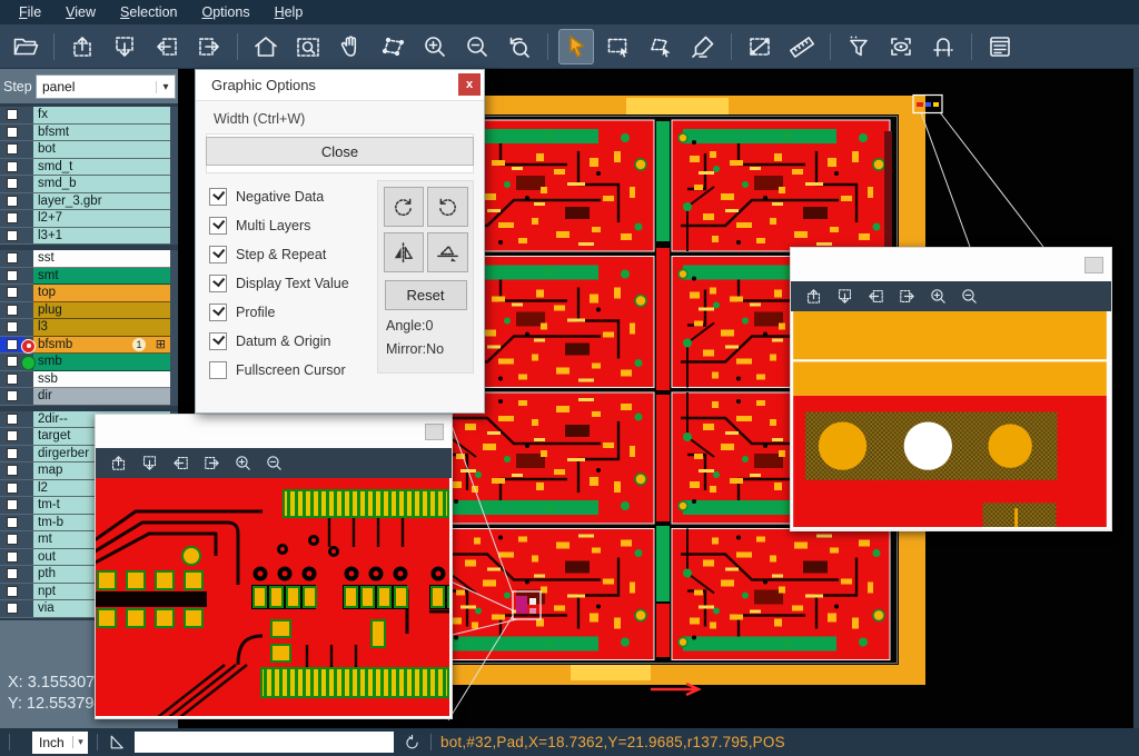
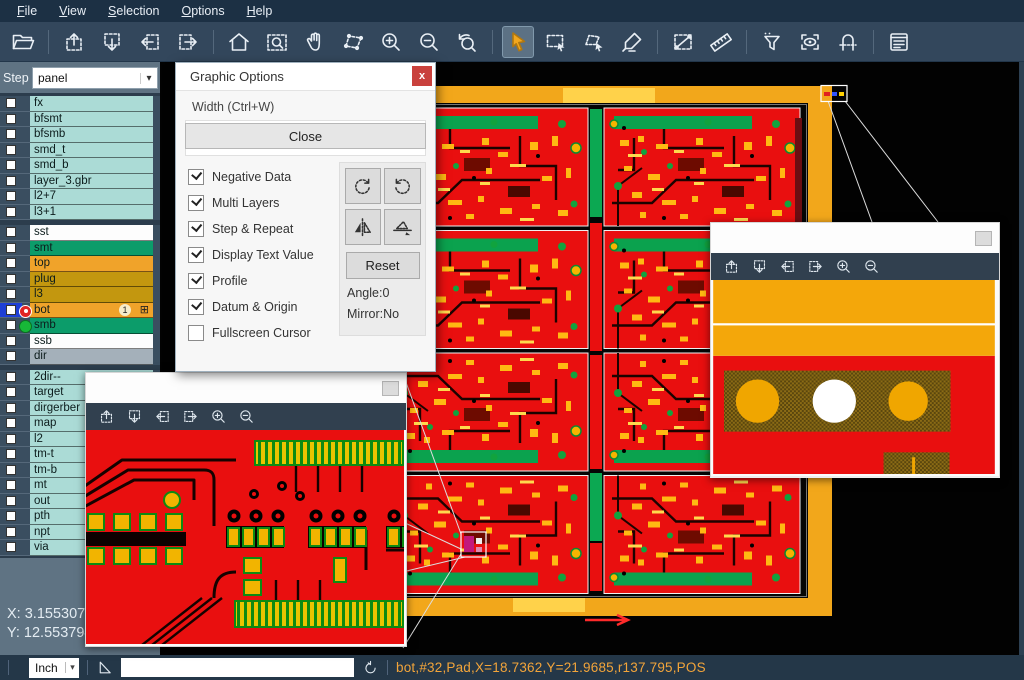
  File
  View
  Selection
  Options
  Help
  Step
  panel
  ▾
  fx
  bfsmt
- bot
+ bfsmb
  smd_t
  smd_b
  layer_3.gbr
  l2+7
  l3+1
  sst
  smt
  top
  plug
  l3
- bfsmb
+ bot
  1
  ⊞
  smb
  ssb
  dir
  2dir--
  target
  dirgerber
  map
  l2
  tm-t
  tm-b
  mt
  out
  pth
  npt
  via
  X: 3.155307
  Y: 12.55379
  Graphic Options
  x
  Width (Ctrl+W)
  Negative Data
  Multi Layers
  Step & Repeat
  Display Text Value
  Profile
  Datum & Origin
  Fullscreen Cursor
  Reset
  Angle:0
  Mirror:No
  Close
  Inch
  ▾
  bot,#32,Pad,X=18.7362,Y=21.9685,r137.795,POS
